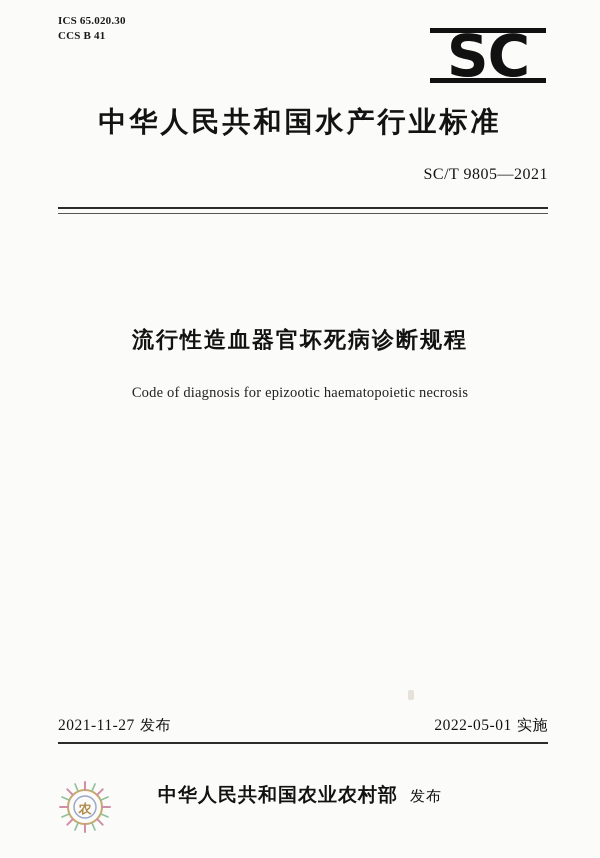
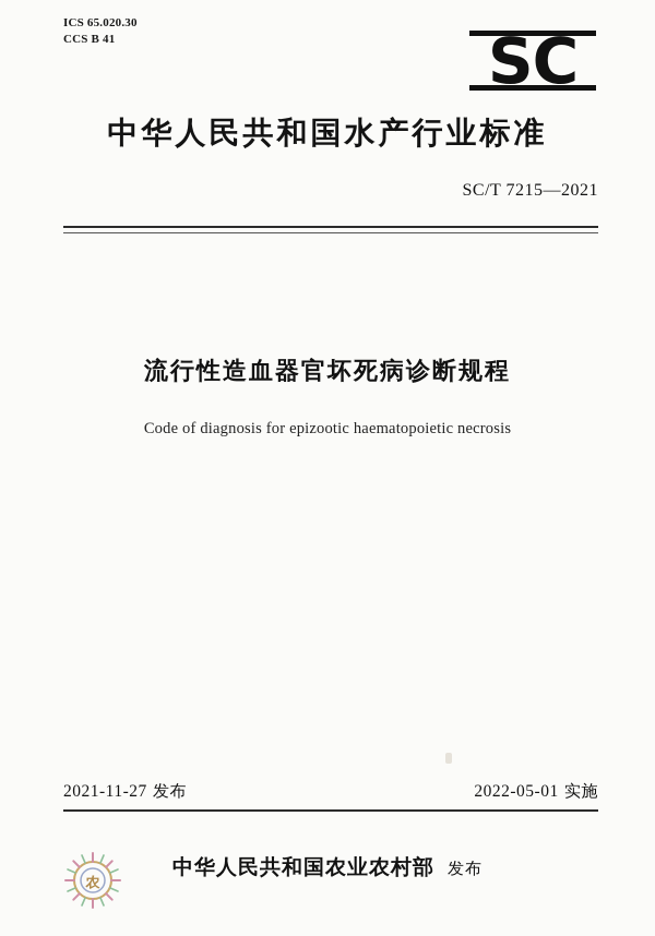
  ICS 65.020.30
  CCS B 41
  SC
  中华人民共和国水产行业标准
- SC/T 9805—2021
+ SC/T 7215—2021
  流行性造血器官坏死病诊断规程
  Code of diagnosis for epizootic haematopoietic necrosis
  2021-11-27 发布
  2022-05-01 实施
  农
  中华人民共和国农业农村部 发布
